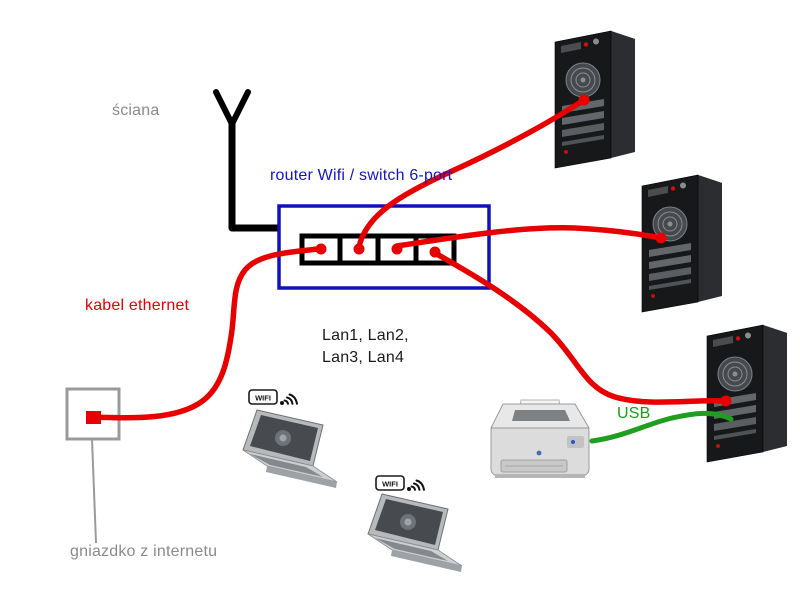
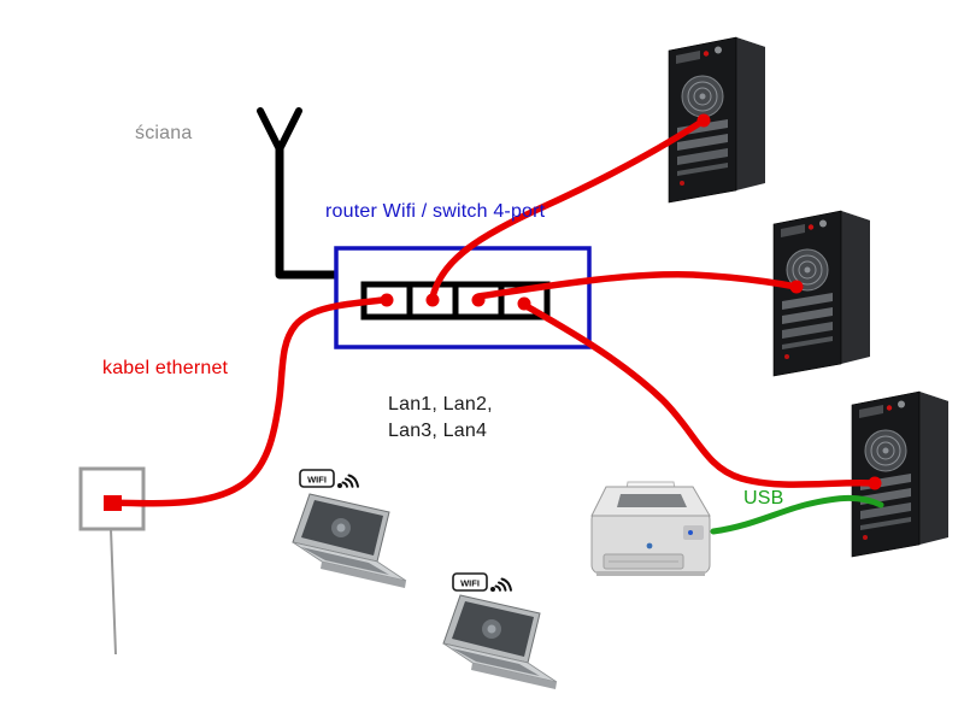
  ściana
- router Wifi / switch 6-port
+ router Wifi / switch 4-port
  kabel ethernet
  Lan1, Lan2,
  Lan3, Lan4
  USB
- gniazdko z internetu
